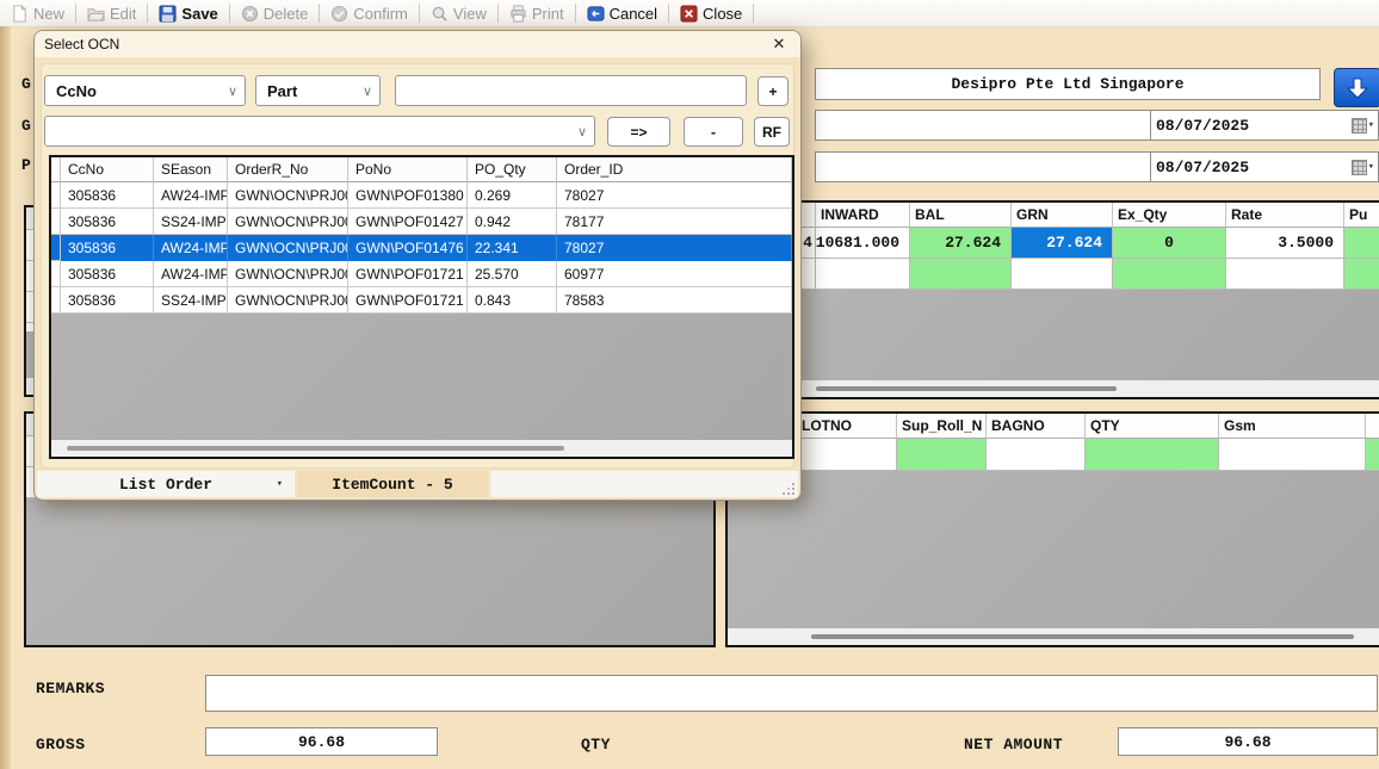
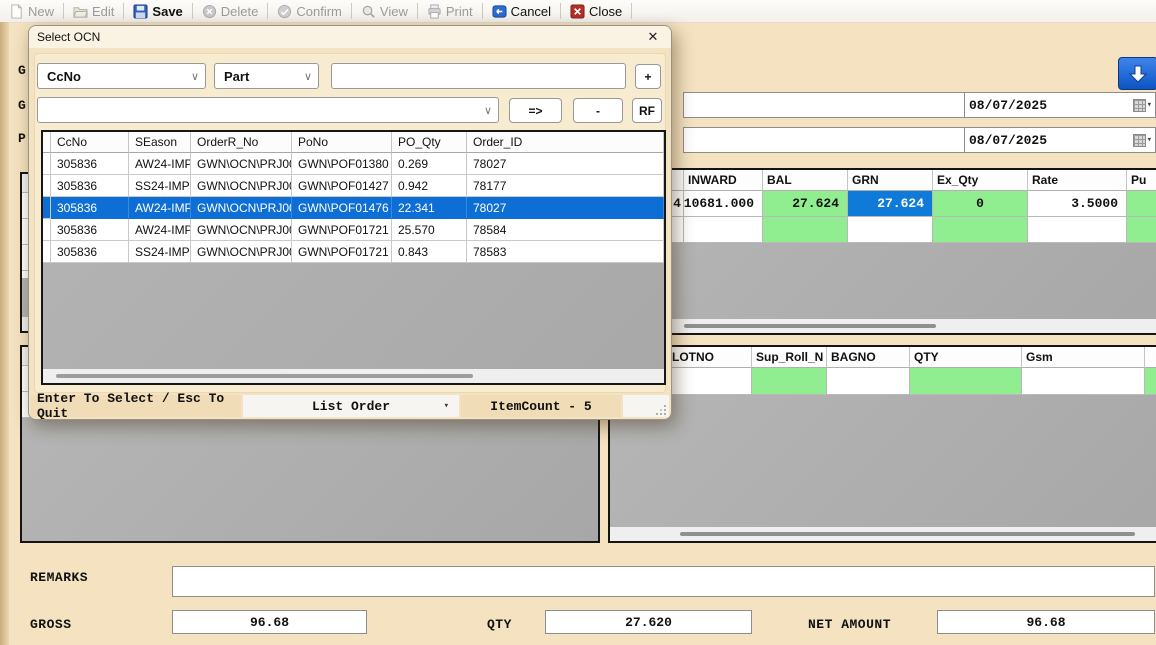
  New
  Edit
  Save
  Delete
  Confirm
  View
  Print
  Cancel
  Close
  G
  G
  P
- Desipro Pte Ltd Singapore
  08/07/2025
  ▾
  08/07/2025
  ▾
  INWARD
  BAL
  GRN
  Ex_Qty
  Rate
  Pu
  4
  10681.000
  27.624
  27.624
  0
  3.5000
  LOTNO
  Sup_Roll_N
  BAGNO
  QTY
  Gsm
  REMARKS
  GROSS
  96.68
  QTY
+ 27.620
  NET AMOUNT
  96.68
  Select OCN
  ✕
  CcNo
  ∨
  Part
  ∨
  +
  ∨
  =>
  -
  RF
  CcNo
  SEason
  OrderR_No
  PoNo
  PO_Qty
  Order_ID
  305836
  AW24-IMP
  GWN\OCN\PRJ0
  GWN\POF01380
  0.269
  78027
  305836
  SS24-IMP
  GWN\OCN\PRJ0
  GWN\POF01427
  0.942
  78177
  305836
  AW24-IMP
  GWN\OCN\PRJ0
  GWN\POF01476
  22.341
  78027
  305836
  AW24-IMP
  GWN\OCN\PRJ0
  GWN\POF01721
  25.570
- 60977
+ 78584
  305836
  SS24-IMP
  GWN\OCN\PRJ0
  GWN\POF01721
  0.843
  78583
+ Enter To Select / Esc To Quit
  List Order
  ▾
  ItemCount - 5
